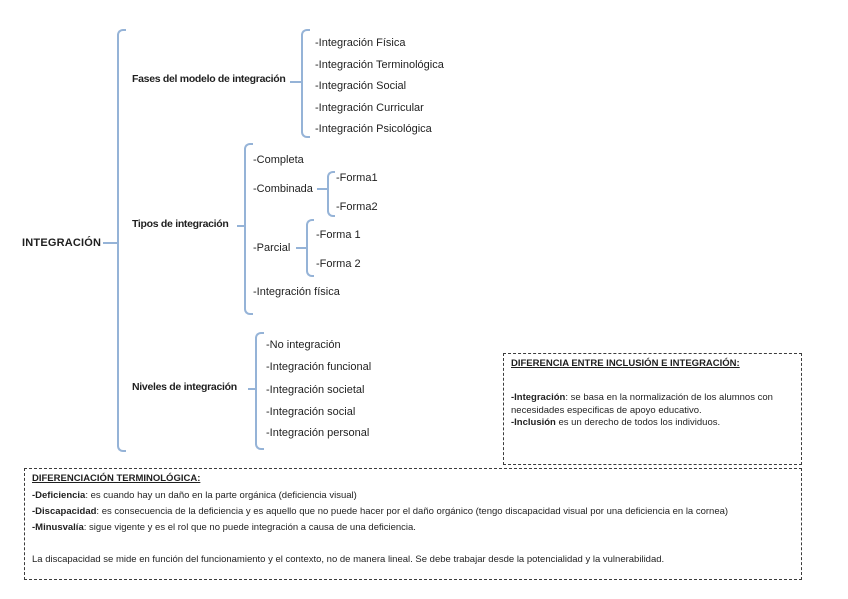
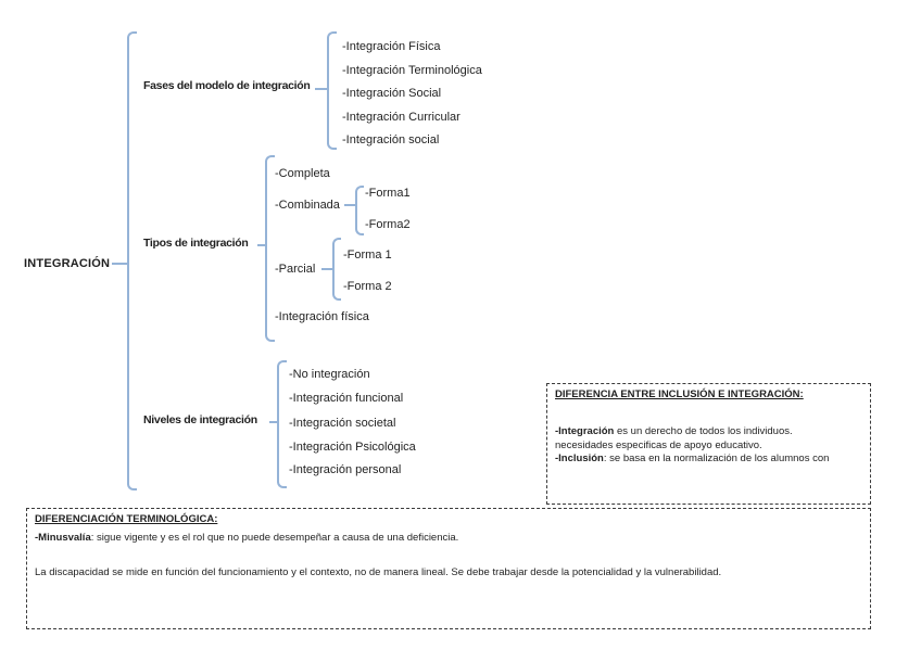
  INTEGRACIÓN
  Fases del modelo de integración
  -Integración Física
  -Integración Terminológica
  -Integración Social
  -Integración Curricular
- -Integración Psicológica
+ -Integración social
  Tipos de integración
  -Completa
  -Combinada
  -Parcial
  -Integración física
  -Forma1
  -Forma2
  -Forma 1
  -Forma 2
  Niveles de integración
  -No integración
  -Integración funcional
  -Integración societal
- -Integración social
+ -Integración Psicológica
  -Integración personal
  DIFERENCIA ENTRE INCLUSIÓN E INTEGRACIÓN:
- -Integración: se basa en la normalización de los alumnos con
+ -Integración es un derecho de todos los individuos.
  necesidades especificas de apoyo educativo.
- -Inclusión es un derecho de todos los individuos.
+ -Inclusión: se basa en la normalización de los alumnos con
  DIFERENCIACIÓN TERMINOLÓGICA:
- -Deficiencia: es cuando hay un daño en la parte orgánica (deficiencia visual)
- -Discapacidad: es consecuencia de la deficiencia y es aquello que no puede hacer por el daño orgánico (tengo discapacidad visual por una deficiencia en la cornea)
- -Minusvalía: sigue vigente y es el rol que no puede integración a causa de una deficiencia.
+ -Minusvalía: sigue vigente y es el rol que no puede desempeñar a causa de una deficiencia.
  La discapacidad se mide en función del funcionamiento y el contexto, no de manera lineal. Se debe trabajar desde la potencialidad y la vulnerabilidad.
